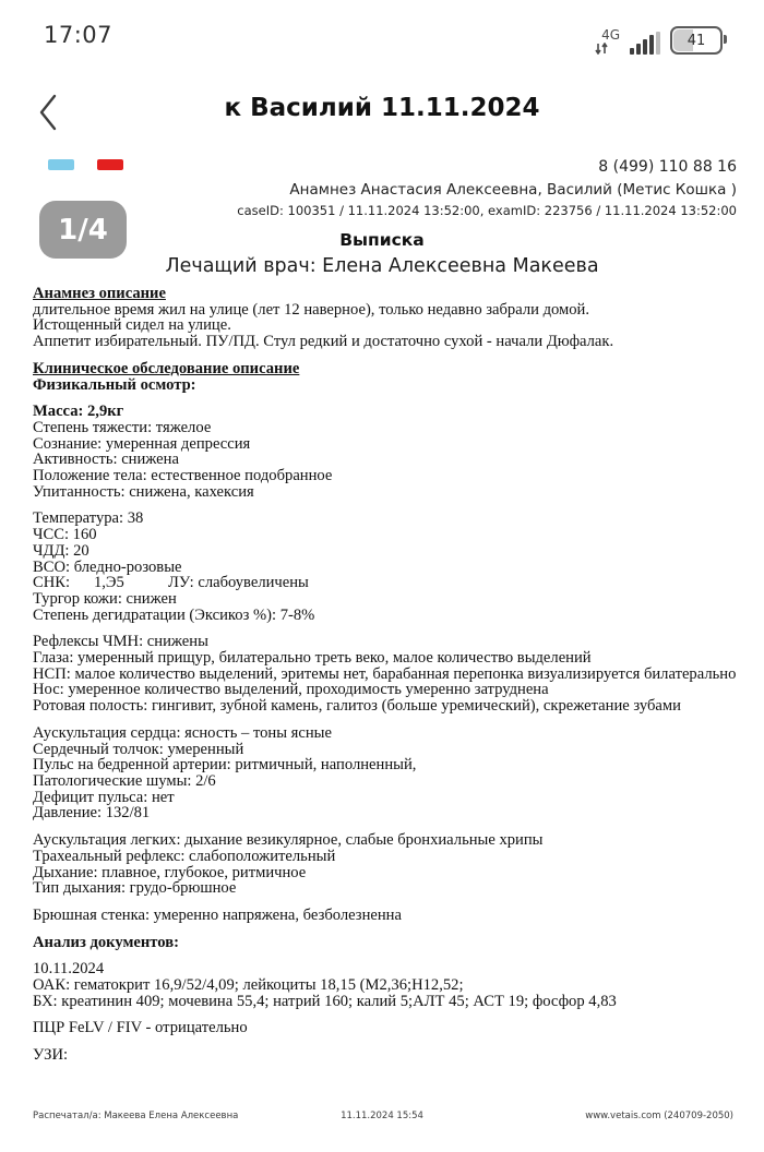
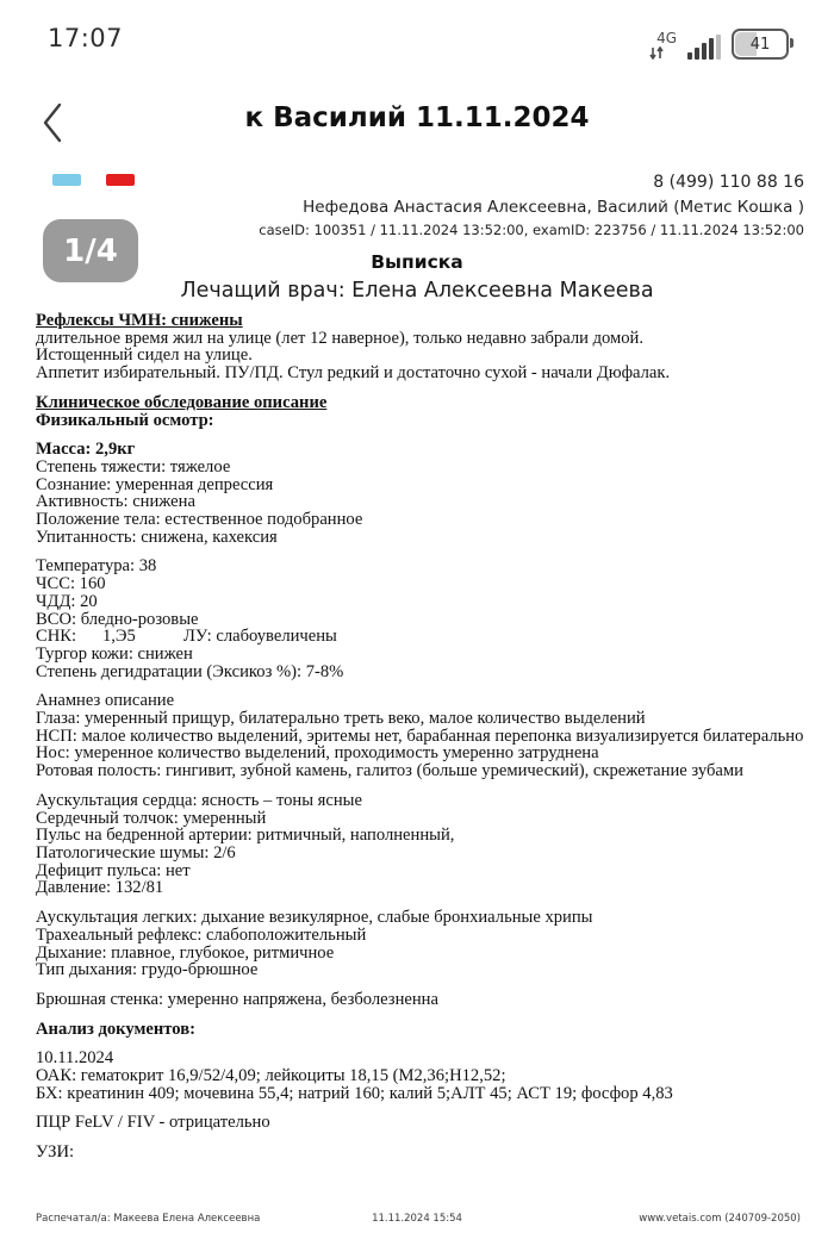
  17:07
  4G
  41
  к Василий 11.11.2024
  8 (499) 110 88 16
- Анамнез Анастасия Алексеевна, Василий (Метис Кошка )
+ Нефедова Анастасия Алексеевна, Василий (Метис Кошка )
  caseID: 100351 / 11.11.2024 13:52:00, examID: 223756 / 11.11.2024 13:52:00
  1/4
  Выписка
  Лечащий врач: Елена Алексеевна Макеева
- Анамнез описание
+ Рефлексы ЧМН: снижены
  длительное время жил на улице (лет 12 наверное), только недавно забрали домой.
  Истощенный сидел на улице.
  Аппетит избирательный. ПУ/ПД. Стул редкий и достаточно сухой - начали Дюфалак.
  Клиническое обследование описание
  Физикальный осмотр:
  Масса: 2,9кг
  Степень тяжести: тяжелое
  Сознание: умеренная депрессия
  Активность: снижена
  Положение тела: естественное подобранное
  Упитанность: снижена, кахексия
  Температура: 38
  ЧСС: 160
  ЧДД: 20
  ВСО: бледно-розовые
  СНК: 1,Э5 ЛУ: слабоувеличены
  Тургор кожи: снижен
  Степень дегидратации (Эксикоз %): 7-8%
- Рефлексы ЧМН: снижены
+ Анамнез описание
  Глаза: умеренный прищур, билатерально треть веко, малое количество выделений
  НСП: малое количество выделений, эритемы нет, барабанная перепонка визуализируется билатерально
  Нос: умеренное количество выделений, проходимость умеренно затруднена
  Ротовая полость: гингивит, зубной камень, галитоз (больше уремический), скрежетание зубами
  Аускультация сердца: ясность – тоны ясные
  Сердечный толчок: умеренный
  Пульс на бедренной артерии: ритмичный, наполненный,
  Патологические шумы: 2/6
  Дефицит пульса: нет
  Давление: 132/81
  Аускультация легких: дыхание везикулярное, слабые бронхиальные хрипы
  Трахеальный рефлекс: слабоположительный
  Дыхание: плавное, глубокое, ритмичное
  Тип дыхания: грудо-брюшное
  Брюшная стенка: умеренно напряжена, безболезненна
  Анализ документов:
  10.11.2024
  ОАК: гематокрит 16,9/52/4,09; лейкоциты 18,15 (М2,36;Н12,52;
  БХ: креатинин 409; мочевина 55,4; натрий 160; калий 5;АЛТ 45; АСТ 19; фосфор 4,83
  ПЦР FeLV / FIV - отрицательно
  УЗИ:
  Распечатал/а: Макеева Елена Алексеевна
  11.11.2024 15:54
  www.vetais.com (240709-2050)
